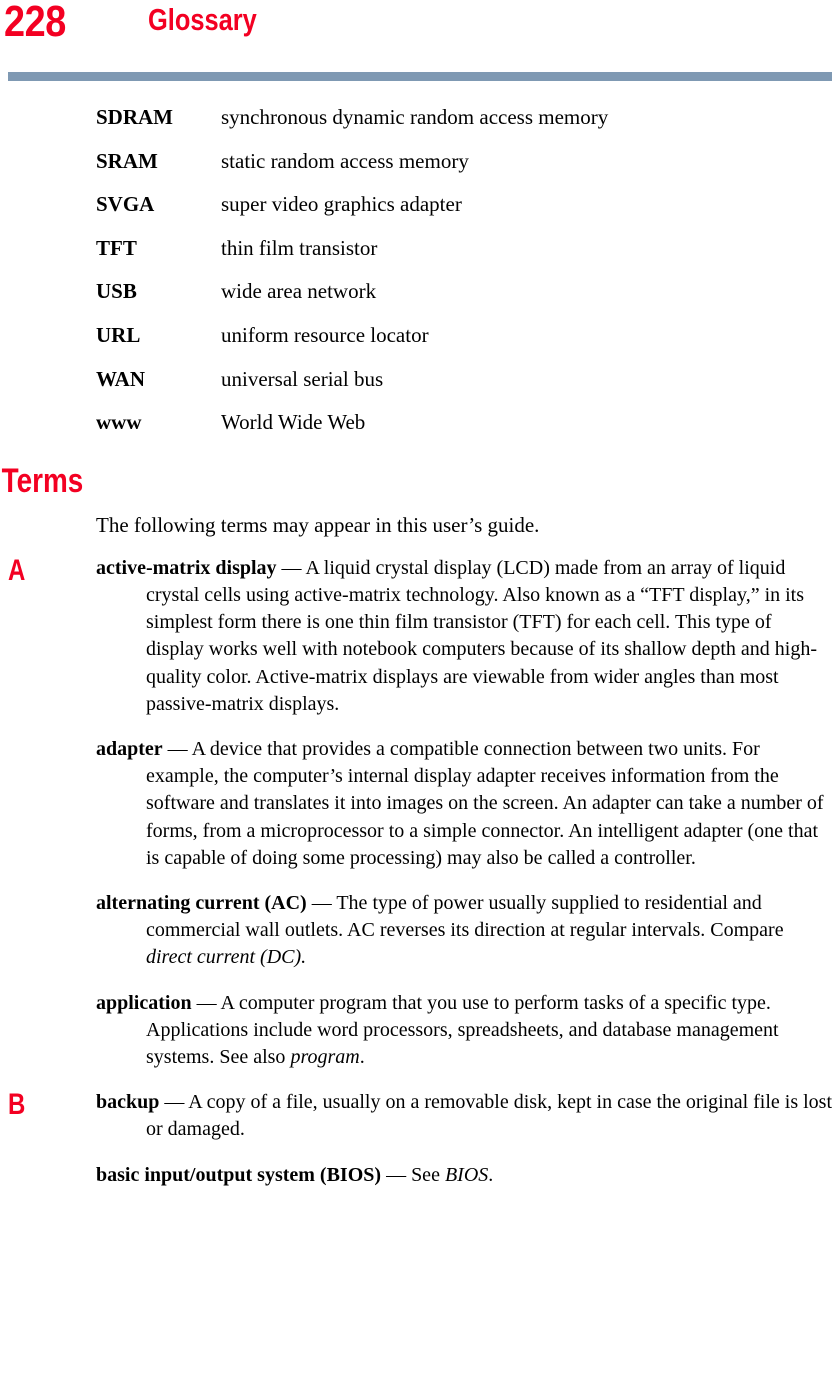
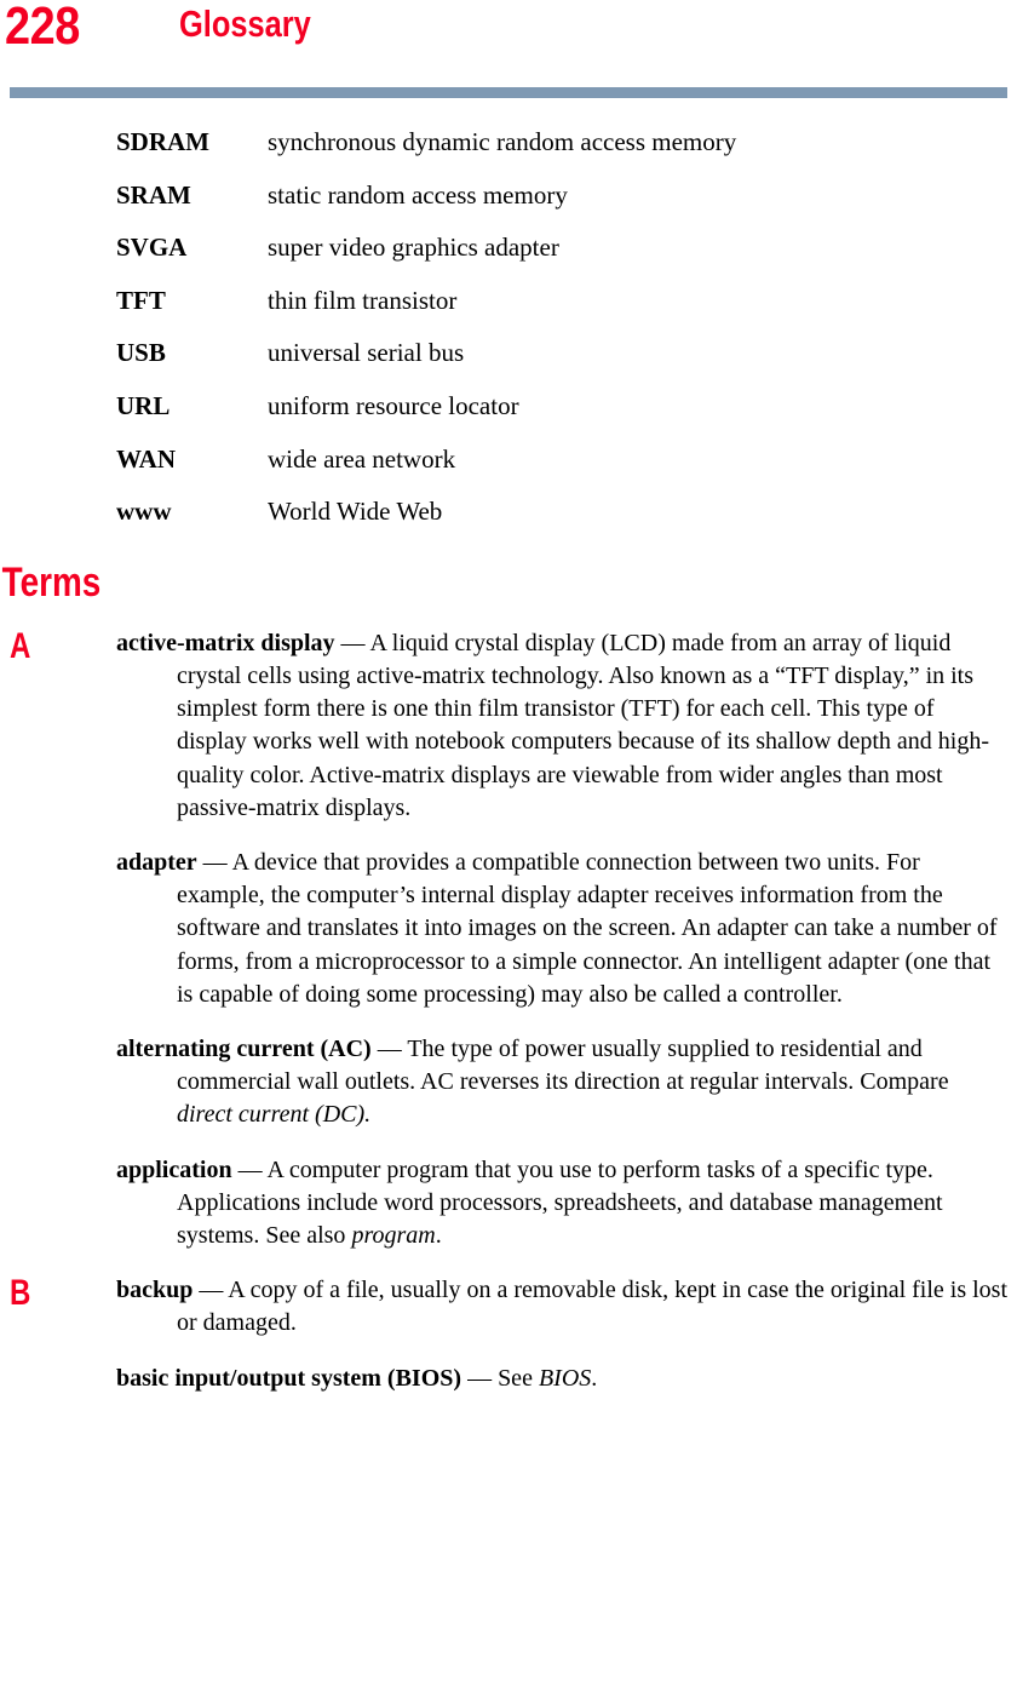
  228
  Glossary
  SDRAM	synchronous dynamic random access memory
  SRAM	static random access memory
  SVGA	super video graphics adapter
  TFT	thin film transistor
- USB	wide area network
+ USB	universal serial bus
  URL	uniform resource locator
- WAN	universal serial bus
+ WAN	wide area network
  www	World Wide Web
  Terms
- The following terms may appear in this user’s guide.
  A
  active-matrix display — A liquid crystal display (LCD) made from an array of liquid crystal cells using active-matrix technology. Also known as a “TFT display,” in its simplest form there is one thin film transistor (TFT) for each cell. This type of display works well with notebook computers because of its shallow depth and high-quality color. Active-matrix displays are viewable from wider angles than most passive-matrix displays.
  adapter — A device that provides a compatible connection between two units. For example, the computer’s internal display adapter receives information from the software and translates it into images on the screen. An adapter can take a number of forms, from a microprocessor to a simple connector. An intelligent adapter (one that is capable of doing some processing) may also be called a controller.
  alternating current (AC) — The type of power usually supplied to residential and commercial wall outlets. AC reverses its direction at regular intervals. Compare direct current (DC).
  application — A computer program that you use to perform tasks of a specific type. Applications include word processors, spreadsheets, and database management systems. See also program.
  B
  backup — A copy of a file, usually on a removable disk, kept in case the original file is lost or damaged.
  basic input/output system (BIOS) — See BIOS.
